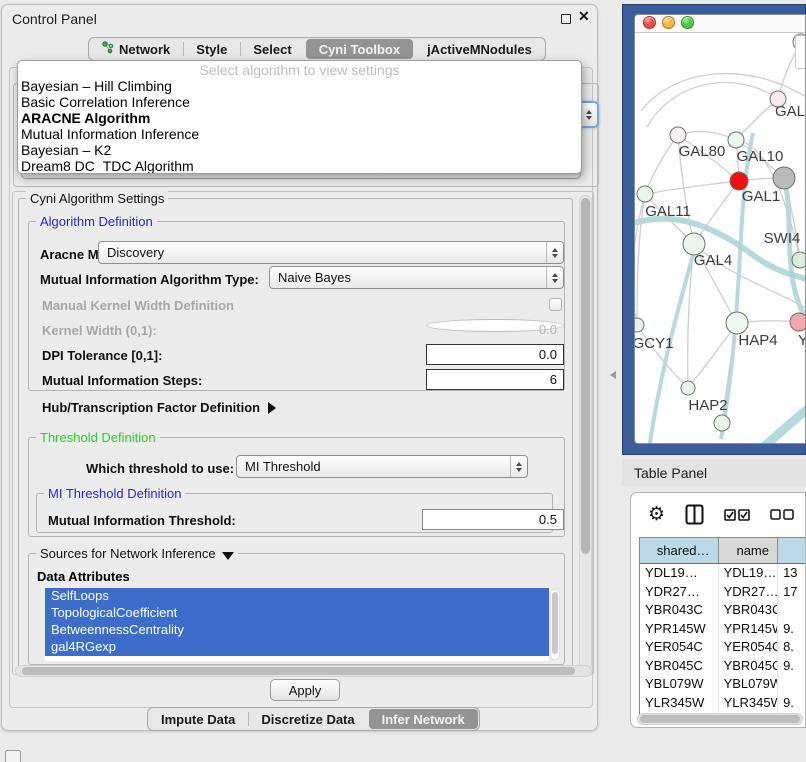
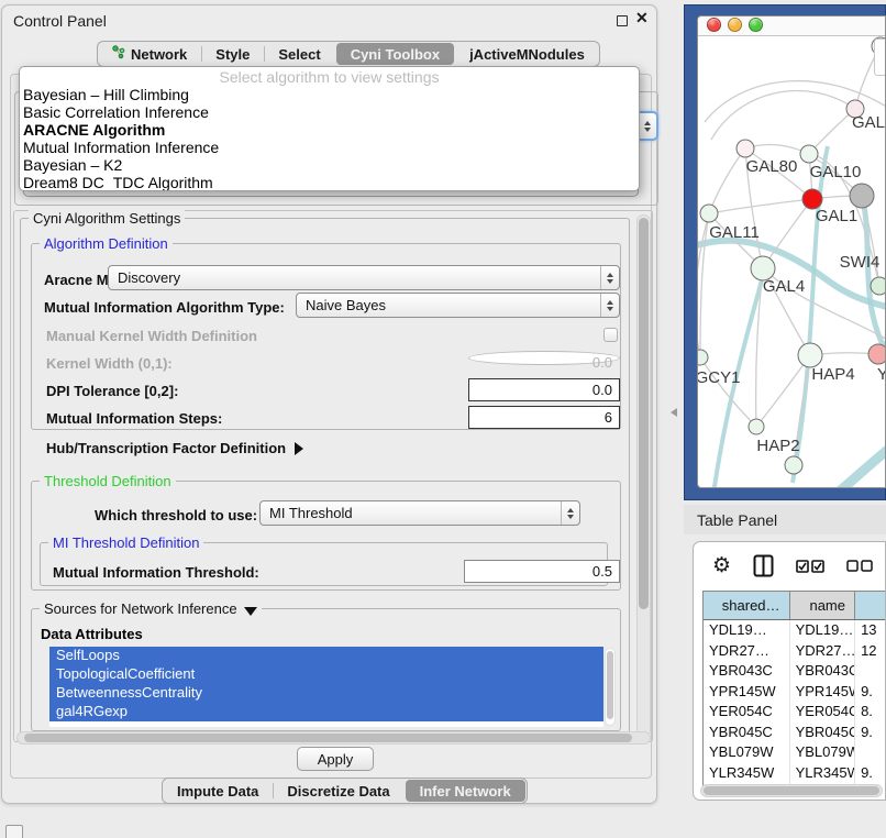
  Control Panel
  ✕
  Network
  Style
  Select
  Cyni Toolbox
  jActiveMNodules
  Select algorithm to view settings
  Bayesian – Hill Climbing
  Basic Correlation Inference
  ARACNE Algorithm
  Mutual Information Inference
  Bayesian – K2
  Dream8 DC_TDC Algorithm
  Cyni Algorithm Settings
  Algorithm Definition
  Discovery
  Mutual Information Algorithm Type:
  Naive Bayes
  Manual Kernel Width Definition
  Kernel Width (0,1):
  0.0
- DPI Tolerance [0,1]:
+ DPI Tolerance [0,2]:
  0.0
  Mutual Information Steps:
  6
  Hub/Transcription Factor Definition
  Threshold Definition
  Which threshold to use:
  MI Threshold
  MI Threshold Definition
  Mutual Information Threshold:
  0.5
  Sources for Network Inference
  Data Attributes
  SelfLoops
  TopologicalCoefficient
  BetweennessCentrality
  gal4RGexp
  Apply
  Impute Data
  Discretize Data
  Infer Network
  GAL
  GAL80
  GAL10
  GAL1
  GAL11
  GAL4
  SWI4
  GCY1
  HAP4
  Y
  HAP2
  Table Panel
  ⚙
  shared…
  name
  YDL19…
  YDL19…
  13
  YDR27…
  YDR27…
- 17
+ 12
  YBR043C
  YBR043C
  YPR145W
  YPR145
  9.
  YER054C
  YER054C
  8.
  YBR045C
  YBR045C
  9.
  YBL079W
  YBL079W
  YLR345W
  YLR345W
  9.
